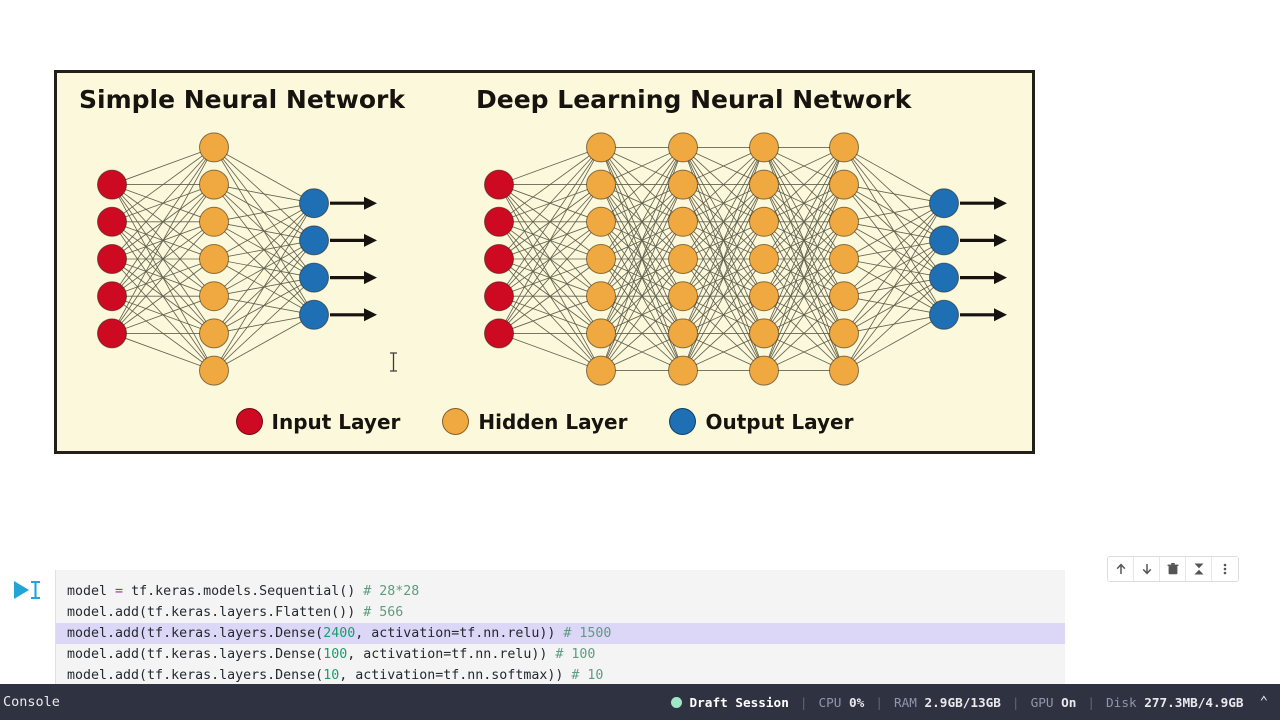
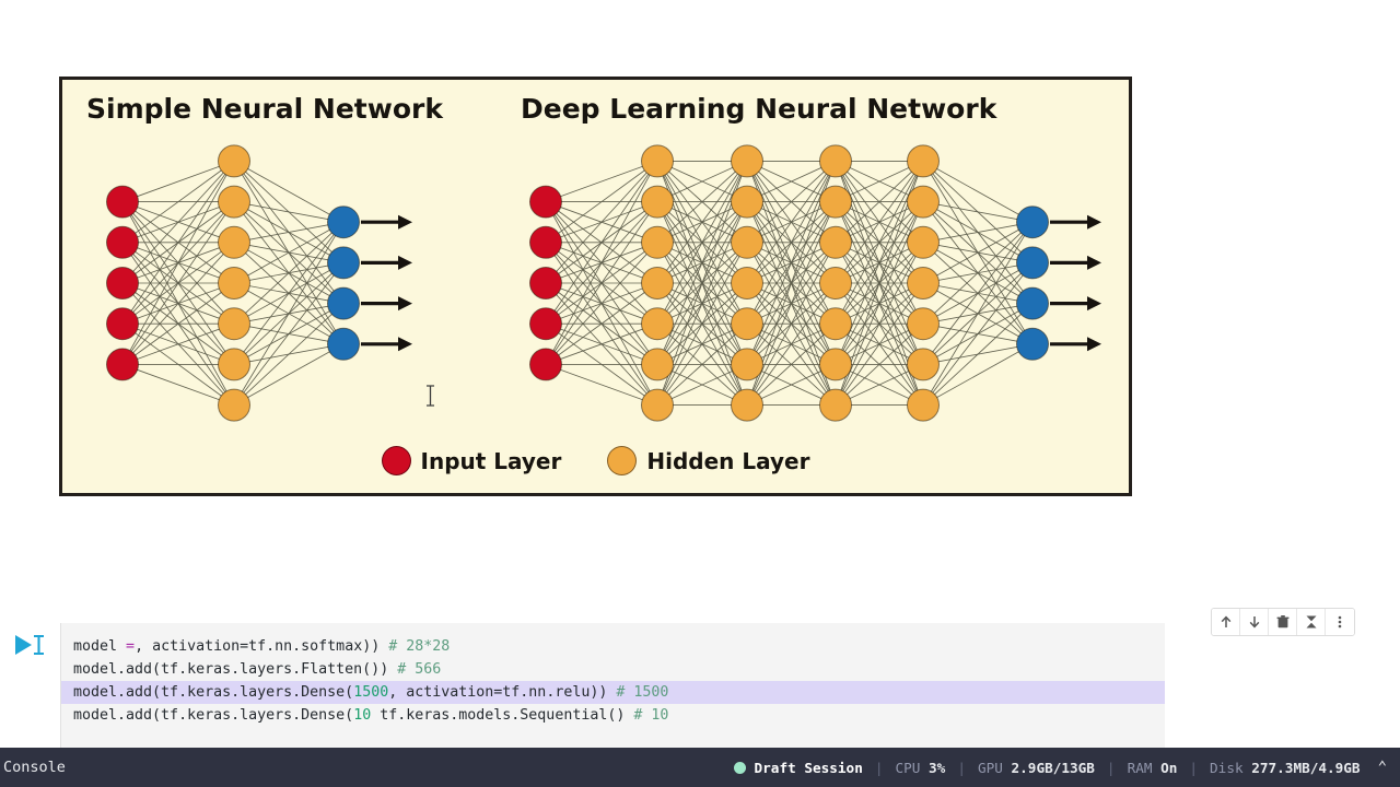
  Simple Neural Network
  Deep Learning Neural Network
  Input Layer
  Hidden Layer
- Output Layer
- model = tf.keras.models.Sequential() # 28*28
+ model =, activation=tf.nn.softmax)) # 28*28
  model.add(tf.keras.layers.Flatten()) # 566
- model.add(tf.keras.layers.Dense(2400, activation=tf.nn.relu)) # 1500
+ model.add(tf.keras.layers.Dense(1500, activation=tf.nn.relu)) # 1500
- model.add(tf.keras.layers.Dense(100, activation=tf.nn.relu)) # 100
- model.add(tf.keras.layers.Dense(10, activation=tf.nn.softmax)) # 10
+ model.add(tf.keras.layers.Dense(10 tf.keras.models.Sequential() # 10
  Console
  Draft Session
  |
  CPU
- 0%
+ 3%
  |
- RAM
+ GPU
  2.9GB/13GB
  |
- GPU
+ RAM
  On
  |
  Disk
  277.3MB/4.9GB
  ⌃
